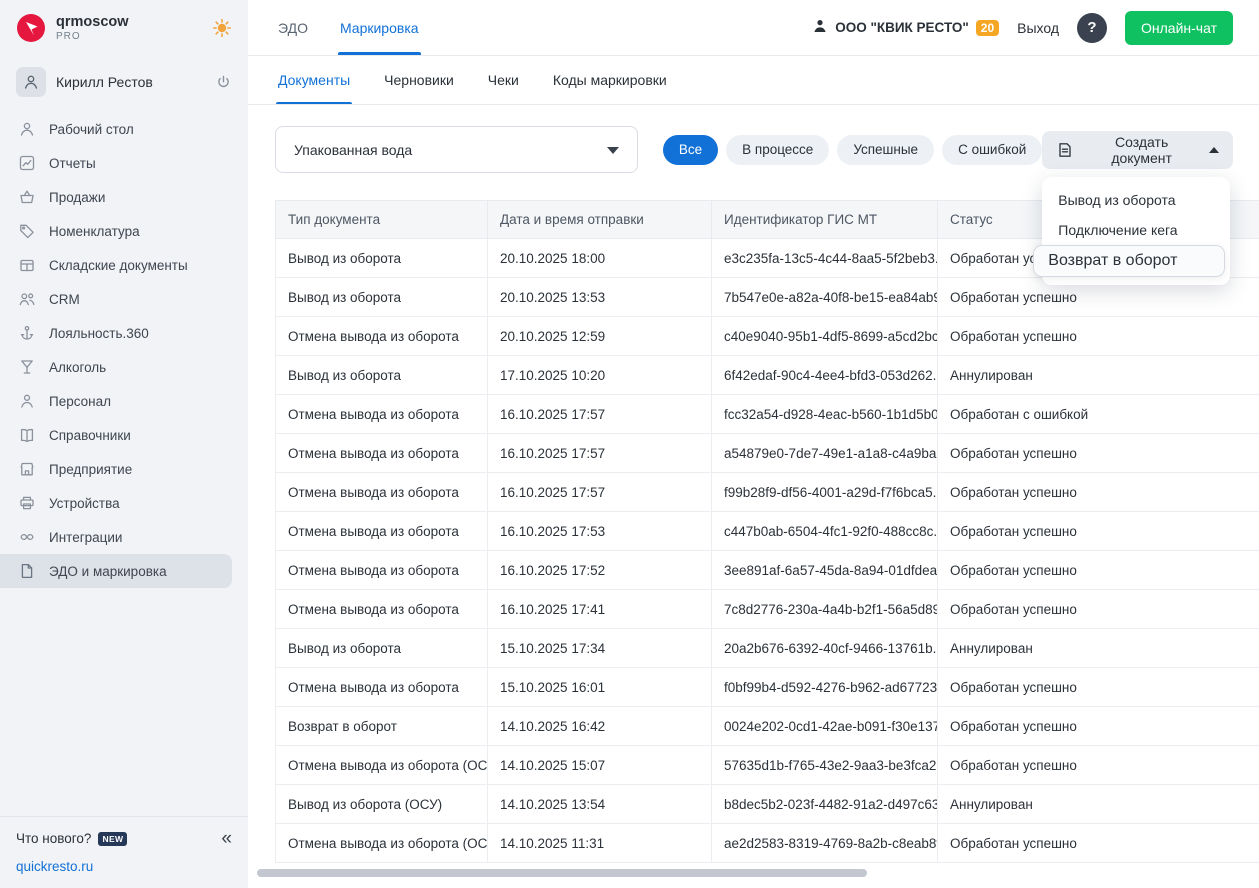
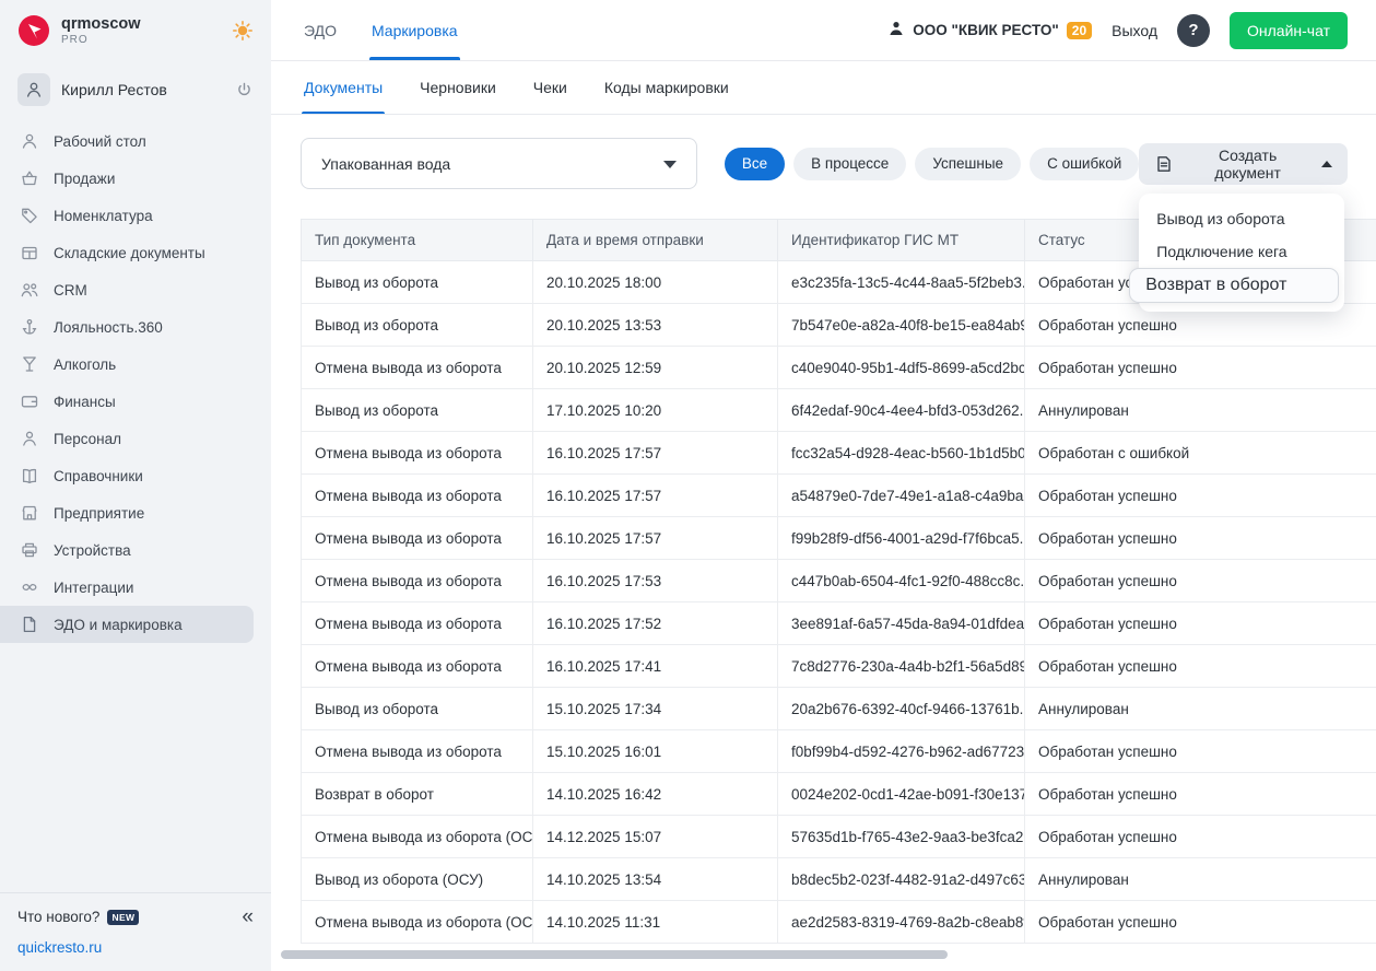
  qrmoscow
  PRO
  Кирилл Рестов
  Рабочий стол
- Отчеты
  Продажи
  Номенклатура
  Складские документы
  CRM
  Лояльность.360
  Алкоголь
+ Финансы
  Персонал
  Справочники
  Предприятие
  Устройства
  Интеграции
  ЭДО и маркировка
  Что нового?
  NEW
  «
  quickresto.ru
  ЭДО
  Маркировка
  ООО "КВИК РЕСТО"
  20
  Выход
  ?
  Онлайн-чат
  Документы
  Черновики
  Чеки
  Коды маркировки
  Упакованная вода
  Все
  В процессе
  Успешные
  С ошибкой
  Создать документ
  Вывод из оборота
  Подключение кега
  Возврат в оборот
  	Тип документа	Дата и время отправки	Идентификатор ГИС МТ	Статус
  Вывод из оборота	20.10.2025 18:00	e3c235fa-13c5-4c44-8aa5-5f2beb3.	Обработан у
  Вывод из оборота	20.10.2025 13:53	7b547e0e-a82a-40f8-be15-ea84ab9	Обработан успешно
  Отмена вывода из оборота	20.10.2025 12:59	c40e9040-95b1-4df5-8699-a5cd2bc	Обработан успешно
  Вывод из оборота	17.10.2025 10:20	6f42edaf-90c4-4ee4-bfd3-053d262.	Аннулирован
  Отмена вывода из оборота	16.10.2025 17:57	fcc32a54-d928-4eac-b560-1b1d5b0	Обработан с ошибкой
  Отмена вывода из оборота	16.10.2025 17:57	a54879e0-7de7-49e1-a1a8-c4a9ba	Обработан успешно
  Отмена вывода из оборота	16.10.2025 17:57	f99b28f9-df56-4001-a29d-f7f6bca5.	Обработан успешно
  Отмена вывода из оборота	16.10.2025 17:53	c447b0ab-6504-4fc1-92f0-488cc8c.	Обработан успешно
  Отмена вывода из оборота	16.10.2025 17:52	3ee891af-6a57-45da-8a94-01dfdea	Обработан успешно
  Отмена вывода из оборота	16.10.2025 17:41	7c8d2776-230a-4a4b-b2f1-56a5d89	Обработан успешно
  Вывод из оборота	15.10.2025 17:34	20a2b676-6392-40cf-9466-13761b.	Аннулирован
  Отмена вывода из оборота	15.10.2025 16:01	f0bf99b4-d592-4276-b962-ad67723	Обработан успешно
  Возврат в оборот	14.10.2025 16:42	0024e202-0cd1-42ae-b091-f30e137	Обработан успешно
- Отмена вывода из оборота (ОС	14.10.2025 15:07	57635d1b-f765-43e2-9aa3-be3fca2	Обработан успешно
+ Отмена вывода из оборота (ОС	14.12.2025 15:07	57635d1b-f765-43e2-9aa3-be3fca2	Обработан успешно
  Вывод из оборота (ОСУ)	14.10.2025 13:54	b8dec5b2-023f-4482-91a2-d497c63	Аннулирован
  Отмена вывода из оборота (ОС	14.10.2025 11:31	ae2d2583-8319-4769-8a2b-c8eab8	Обработан успешно
